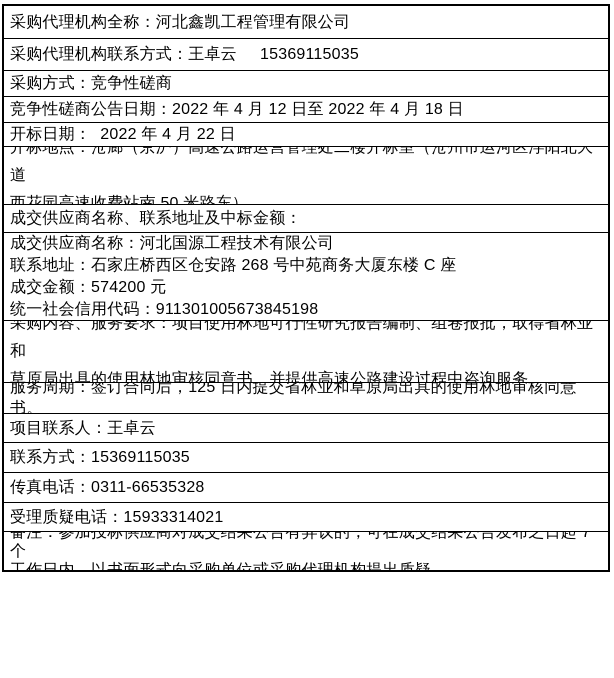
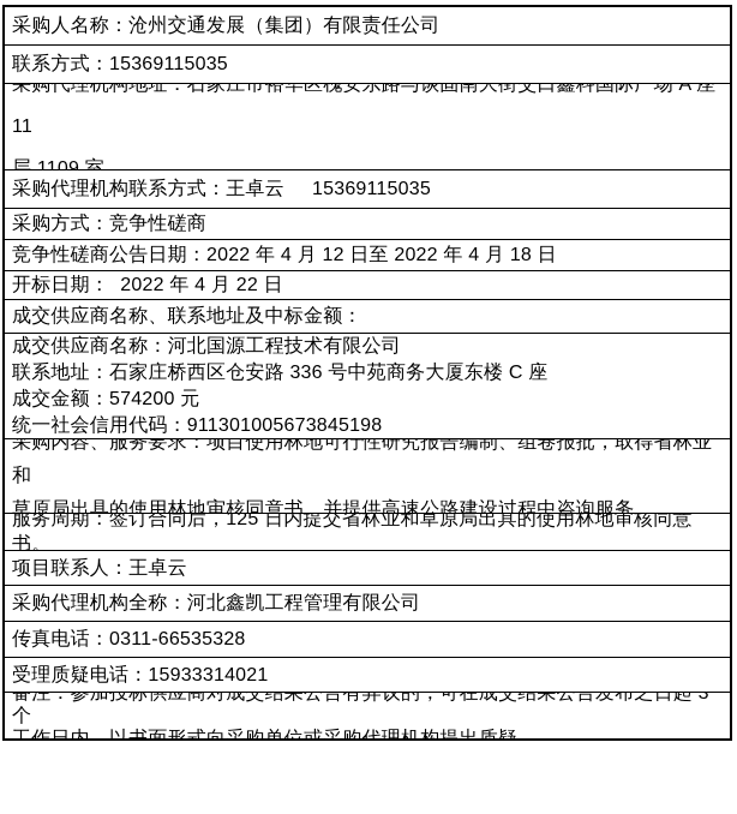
+ 采购人名称：沧州交通发展（集团）有限责任公司
- 采购代理机构全称：河北鑫凯工程管理有限公司
+ 联系方式：15369115035
+ 采购代理机构地址：石家庄市裕华区槐安东路与谈固南大街交口鑫科国际广场 A 座 11
+ 层 1109 室
  采购代理机构联系方式：王卓云 15369115035
  采购方式：竞争性磋商
  竞争性磋商公告日期：2022 年 4 月 12 日至 2022 年 4 月 18 日
  开标日期： 2022 年 4 月 22 日
- 开标地点：沧廊（京沪）高速公路运营管理处二楼开标室（沧州市运河区浮阳北大道
- 西花园高速收费站南 50 米路东）
  成交供应商名称、联系地址及中标金额：
  成交供应商名称：河北国源工程技术有限公司
- 联系地址：石家庄桥西区仓安路 268 号中苑商务大厦东楼 C 座
+ 联系地址：石家庄桥西区仓安路 336 号中苑商务大厦东楼 C 座
  成交金额：574200 元
  统一社会信用代码：911301005673845198
  采购内容、服务要求：项目使用林地可行性研究报告编制、组卷报批，取得省林业和
  草原局出具的使用林地审核同意书，并提供高速公路建设过程中咨询服务。
  服务周期：签订合同后，125 日内提交省林业和草原局出具的使用林地审核同意书。
  项目联系人：王卓云
- 联系方式：15369115035
+ 采购代理机构全称：河北鑫凯工程管理有限公司
  传真电话：0311-66535328
  受理质疑电话：15933314021
- 备注：参加投标供应商对成交结果公告有异议的，可在成交结果公告发布之日起 7 个
+ 备注：参加投标供应商对成交结果公告有异议的，可在成交结果公告发布之日起 3 个
